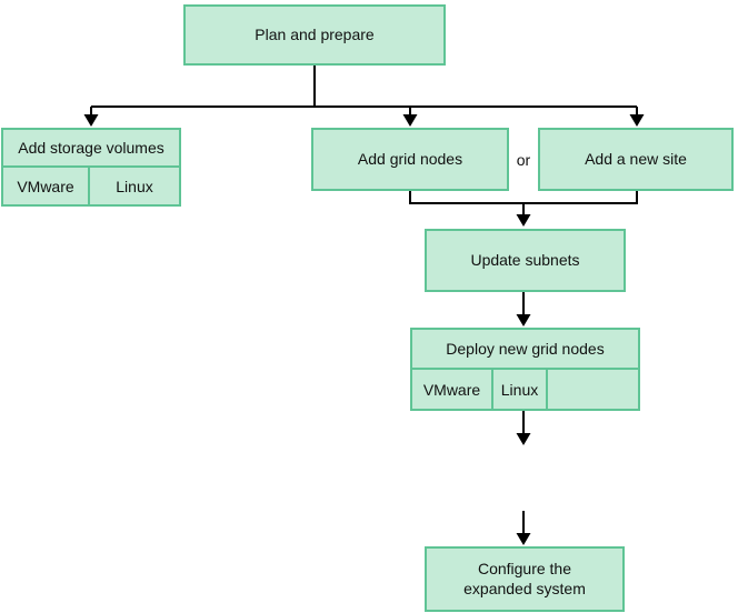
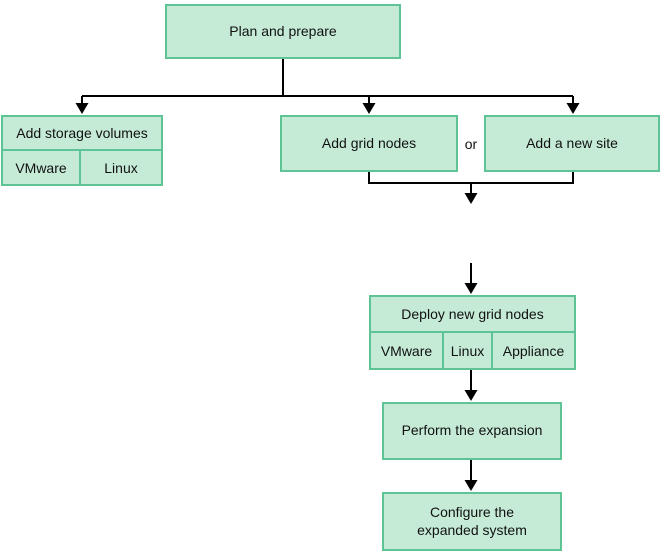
  Plan and prepare
  Add storage volumes
  VMware
  Linux
  Add grid nodes
  or
  Add a new site
- Update subnets
  Deploy new grid nodes
  VMware
  Linux
+ Appliance
+ Perform the expansion
  Configure the
  expanded system
